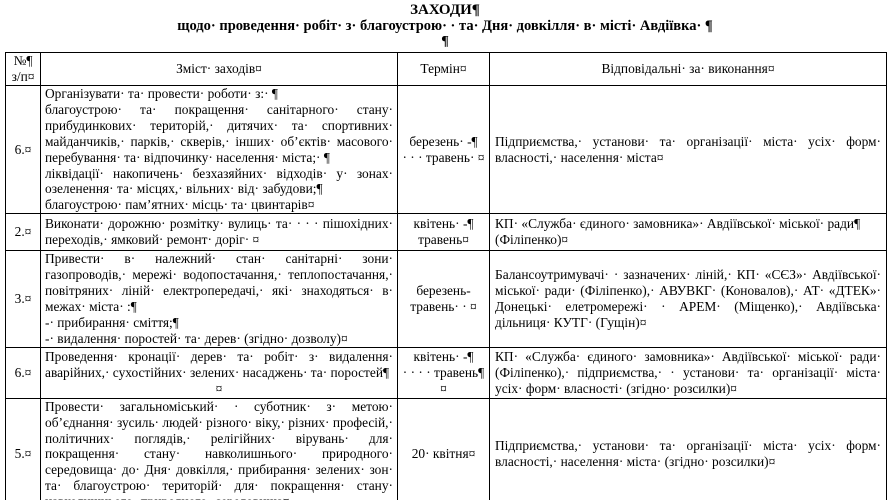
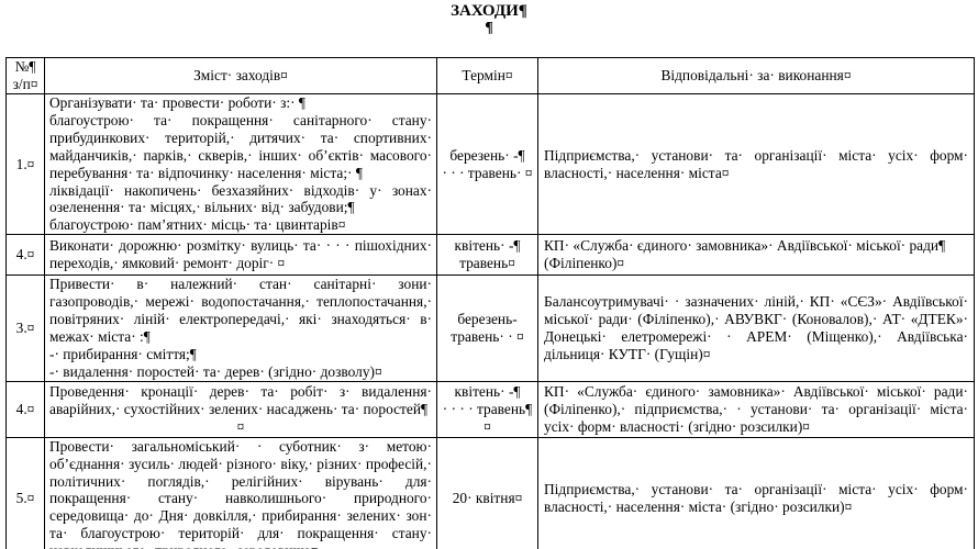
  ЗАХОДИ¶
- щодо· проведення· робіт· з· благоустрою· · та· Дня· довкілля· в· місті· Авдіївка· ¶
  ¶
  №¶ з/п¤	Зміст· заходів¤	Термін¤	Відповідальні· за· виконання¤
- 6.¤	Організувати· та· провести· роботи· з:· ¶ благоустрою· та· покращення· санітарного· стану· прибудинкових· територій,· дитячих· та· спортивних· майданчиків,· парків,· скверів,· інших· об’єктів· масового· перебування· та· відпочинку· населення· міста;· ¶ ліквідації· накопичень· безхазяйних· відходів· у· зонах· озеленення· та· місцях,· вільних· від· забудови;¶ благоустрою· пам’ятних· місць· та· цвинтарів¤	березень· -¶ · · · травень· ¤	Підприємства,· установи· та· організації· міста· усіх· форм· власності,· населення· міста¤
+ 1.¤	Організувати· та· провести· роботи· з:· ¶ благоустрою· та· покращення· санітарного· стану· прибудинкових· територій,· дитячих· та· спортивних· майданчиків,· парків,· скверів,· інших· об’єктів· масового· перебування· та· відпочинку· населення· міста;· ¶ ліквідації· накопичень· безхазяйних· відходів· у· зонах· озеленення· та· місцях,· вільних· від· забудови;¶ благоустрою· пам’ятних· місць· та· цвинтарів¤	березень· -¶ · · · травень· ¤	Підприємства,· установи· та· організації· міста· усіх· форм· власності,· населення· міста¤
- 2.¤	Виконати· дорожню· розмітку· вулиць· та· · · · пішохідних· переходів,· ямковий· ремонт· доріг· ¤	квітень· -¶ травень¤	КП· «Служба· єдиного· замовника»· Авдіївської· міської· ради¶ (Філіпенко)¤
+ 4.¤	Виконати· дорожню· розмітку· вулиць· та· · · · пішохідних· переходів,· ямковий· ремонт· доріг· ¤	квітень· -¶ травень¤	КП· «Служба· єдиного· замовника»· Авдіївської· міської· ради¶ (Філіпенко)¤
  3.¤	Привести· в· належний· стан· санітарні· зони· газопроводів,· мережі· водопостачання,· теплопостачання,· повітряних· ліній· електропередачі,· які· знаходяться· в· межах· міста· :¶ -· прибирання· сміття;¶ -· видалення· поростей· та· дерев· (згідно· дозволу)¤	березень-травень· · ¤	Балансоутримувачі· · зазначених· ліній,· КП· «СЄЗ»· Авдіївської· міської· ради· (Філіпенко),· АВУВКГ· (Коновалов),· АТ· «ДТЕК»· Донецькі· елетромережі· · АРЕМ· (Міщенко),· Авдіївська· дільниця· КУТГ· (Гущін)¤
- 6.¤	Проведення· кронації· дерев· та· робіт· з· видалення· аварійних,· сухостійних· зелених· насаджень· та· поростей¶ ¤	квітень· -¶ · · · · травень¶ ¤	КП· «Служба· єдиного· замовника»· Авдіївської· міської· ради· (Філіпенко),· підприємства,· · установи· та· організації· міста· усіх· форм· власності· (згідно· розсилки)¤
+ 4.¤	Проведення· кронації· дерев· та· робіт· з· видалення· аварійних,· сухостійних· зелених· насаджень· та· поростей¶ ¤	квітень· -¶ · · · · травень¶ ¤	КП· «Служба· єдиного· замовника»· Авдіївської· міської· ради· (Філіпенко),· підприємства,· · установи· та· організації· міста· усіх· форм· власності· (згідно· розсилки)¤
  5.¤	Провести· загальноміський· · суботник· з· метою· об’єднання· зусиль· людей· різного· віку,· різних· професій,· політичних· поглядів,· релігійних· вірувань· для· покращення· стану· навколишнього· природного· середовища· до· Дня· довкілля,· прибирання· зелених· зон· та· благоустрою· територій· для· покращення· стану·	20· квітня¤	Підприємства,· установи· та· організації· міста· усіх· форм· власності,· населення· міста· (згідно· розсилки)¤
